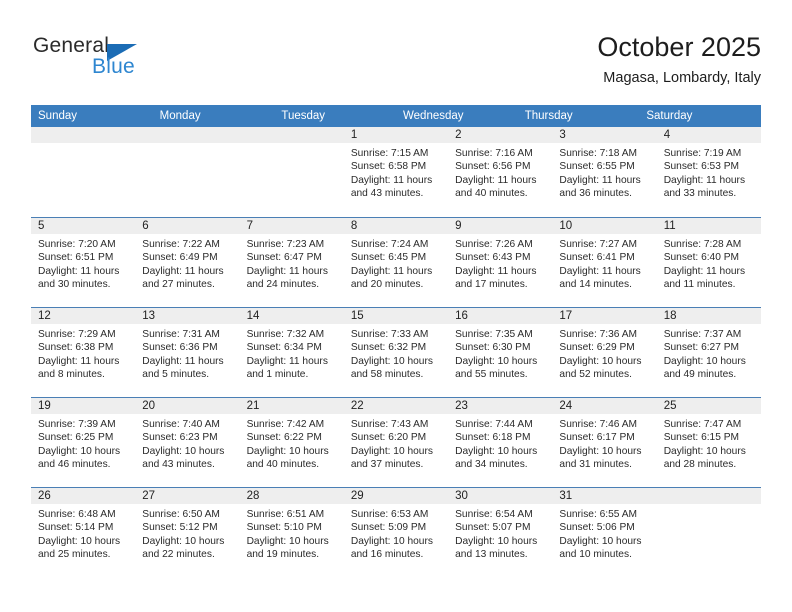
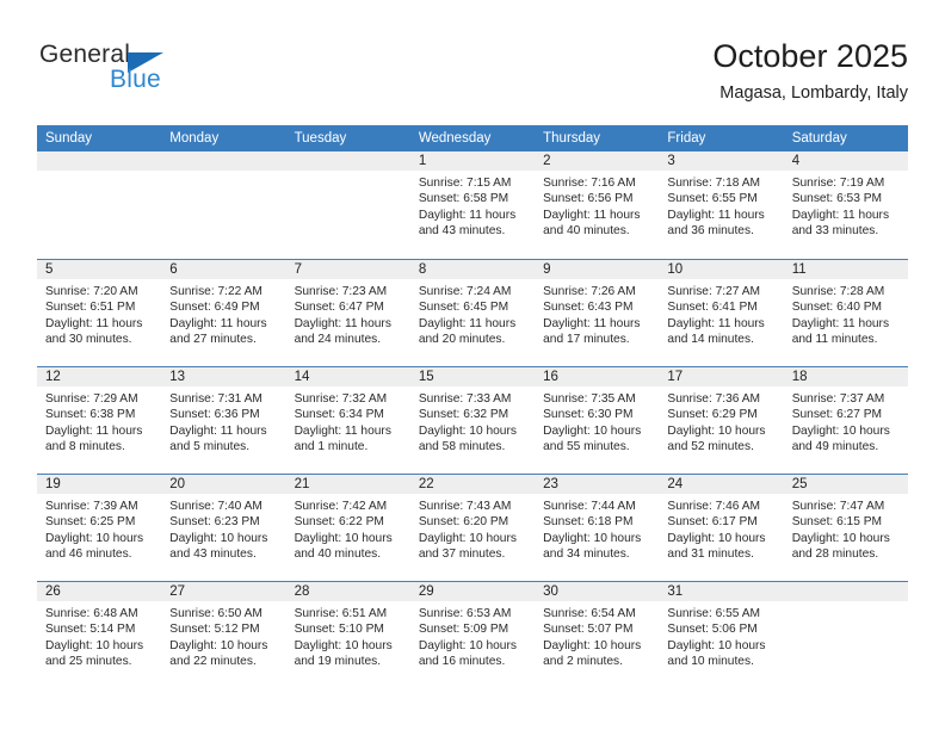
  General
  Blue
  October 2025
  Magasa, Lombardy, Italy
  Sunday
  Monday
  Tuesday
  Wednesday
  Thursday
+ Friday
  Saturday
  1
  Sunrise: 7:15 AM
  Sunset: 6:58 PM
  Daylight: 11 hours
  and 43 minutes.
  2
  Sunrise: 7:16 AM
  Sunset: 6:56 PM
  Daylight: 11 hours
  and 40 minutes.
  3
  Sunrise: 7:18 AM
  Sunset: 6:55 PM
  Daylight: 11 hours
  and 36 minutes.
  4
  Sunrise: 7:19 AM
  Sunset: 6:53 PM
  Daylight: 11 hours
  and 33 minutes.
  5
  Sunrise: 7:20 AM
  Sunset: 6:51 PM
  Daylight: 11 hours
  and 30 minutes.
  6
  Sunrise: 7:22 AM
  Sunset: 6:49 PM
  Daylight: 11 hours
  and 27 minutes.
  7
  Sunrise: 7:23 AM
  Sunset: 6:47 PM
  Daylight: 11 hours
  and 24 minutes.
  8
  Sunrise: 7:24 AM
  Sunset: 6:45 PM
  Daylight: 11 hours
  and 20 minutes.
  9
  Sunrise: 7:26 AM
  Sunset: 6:43 PM
  Daylight: 11 hours
  and 17 minutes.
  10
  Sunrise: 7:27 AM
  Sunset: 6:41 PM
  Daylight: 11 hours
  and 14 minutes.
  11
  Sunrise: 7:28 AM
  Sunset: 6:40 PM
  Daylight: 11 hours
  and 11 minutes.
  12
  Sunrise: 7:29 AM
  Sunset: 6:38 PM
  Daylight: 11 hours
  and 8 minutes.
  13
  Sunrise: 7:31 AM
  Sunset: 6:36 PM
  Daylight: 11 hours
  and 5 minutes.
  14
  Sunrise: 7:32 AM
  Sunset: 6:34 PM
  Daylight: 11 hours
  and 1 minute.
  15
  Sunrise: 7:33 AM
  Sunset: 6:32 PM
  Daylight: 10 hours
  and 58 minutes.
  16
  Sunrise: 7:35 AM
  Sunset: 6:30 PM
  Daylight: 10 hours
  and 55 minutes.
  17
  Sunrise: 7:36 AM
  Sunset: 6:29 PM
  Daylight: 10 hours
  and 52 minutes.
  18
  Sunrise: 7:37 AM
  Sunset: 6:27 PM
  Daylight: 10 hours
  and 49 minutes.
  19
  Sunrise: 7:39 AM
  Sunset: 6:25 PM
  Daylight: 10 hours
  and 46 minutes.
  20
  Sunrise: 7:40 AM
  Sunset: 6:23 PM
  Daylight: 10 hours
  and 43 minutes.
  21
  Sunrise: 7:42 AM
  Sunset: 6:22 PM
  Daylight: 10 hours
  and 40 minutes.
  22
  Sunrise: 7:43 AM
  Sunset: 6:20 PM
  Daylight: 10 hours
  and 37 minutes.
  23
  Sunrise: 7:44 AM
  Sunset: 6:18 PM
  Daylight: 10 hours
  and 34 minutes.
  24
  Sunrise: 7:46 AM
  Sunset: 6:17 PM
  Daylight: 10 hours
  and 31 minutes.
  25
  Sunrise: 7:47 AM
  Sunset: 6:15 PM
  Daylight: 10 hours
  and 28 minutes.
  26
  Sunrise: 6:48 AM
  Sunset: 5:14 PM
  Daylight: 10 hours
  and 25 minutes.
  27
  Sunrise: 6:50 AM
  Sunset: 5:12 PM
  Daylight: 10 hours
  and 22 minutes.
  28
  Sunrise: 6:51 AM
  Sunset: 5:10 PM
  Daylight: 10 hours
  and 19 minutes.
  29
  Sunrise: 6:53 AM
  Sunset: 5:09 PM
  Daylight: 10 hours
  and 16 minutes.
  30
  Sunrise: 6:54 AM
  Sunset: 5:07 PM
  Daylight: 10 hours
- and 13 minutes.
+ and 2 minutes.
  31
  Sunrise: 6:55 AM
  Sunset: 5:06 PM
  Daylight: 10 hours
  and 10 minutes.
